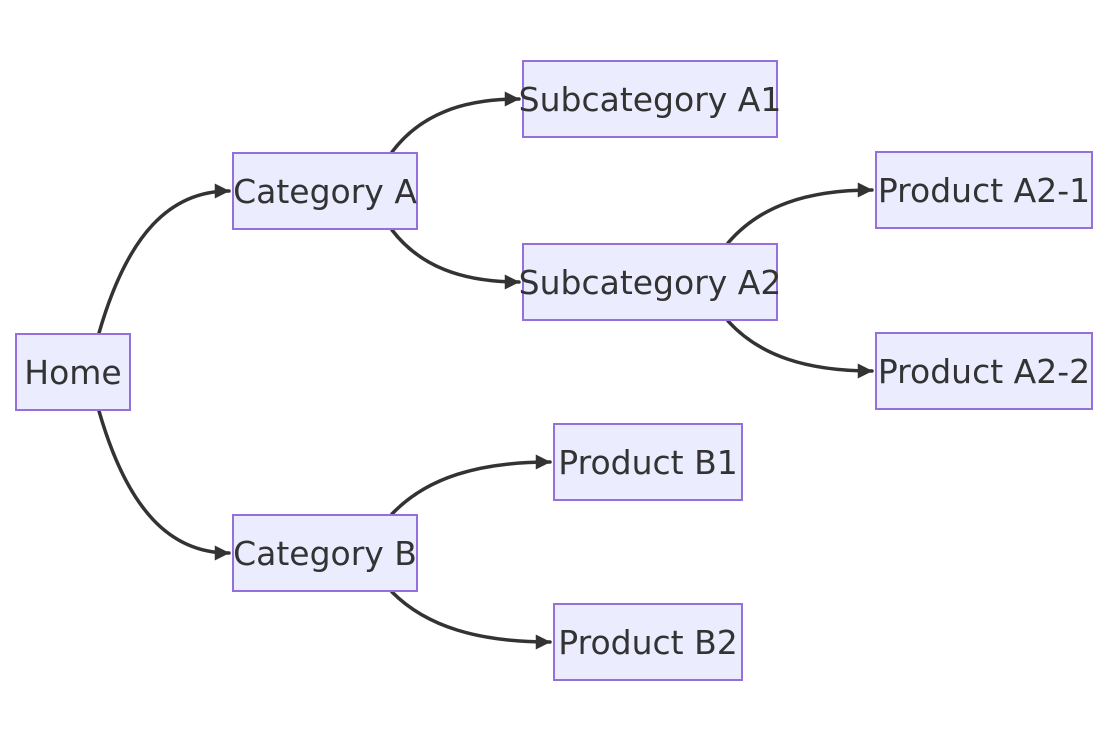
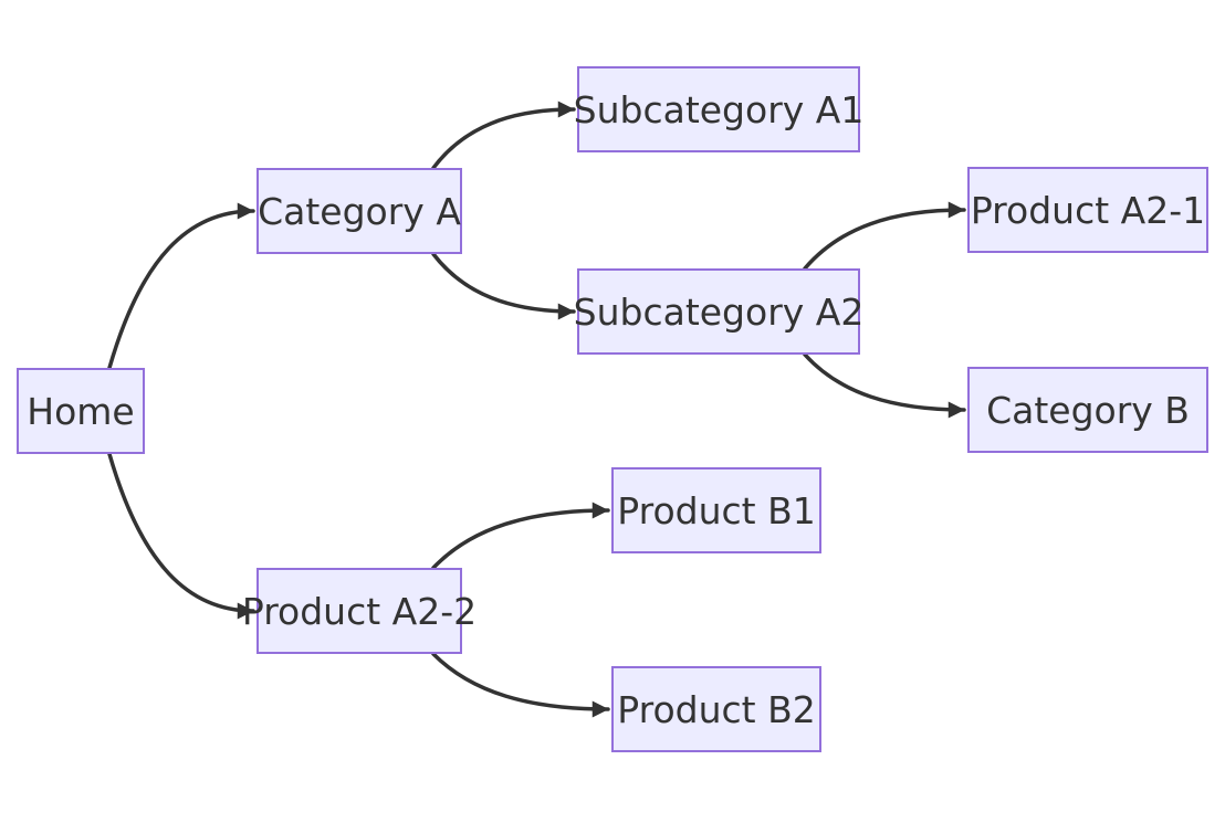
  Home
  Category A
- Category B
+ Product A2-2
  Subcategory A1
  Subcategory A2
  Product A2-1
- Product A2-2
+ Category B
  Product B1
  Product B2
